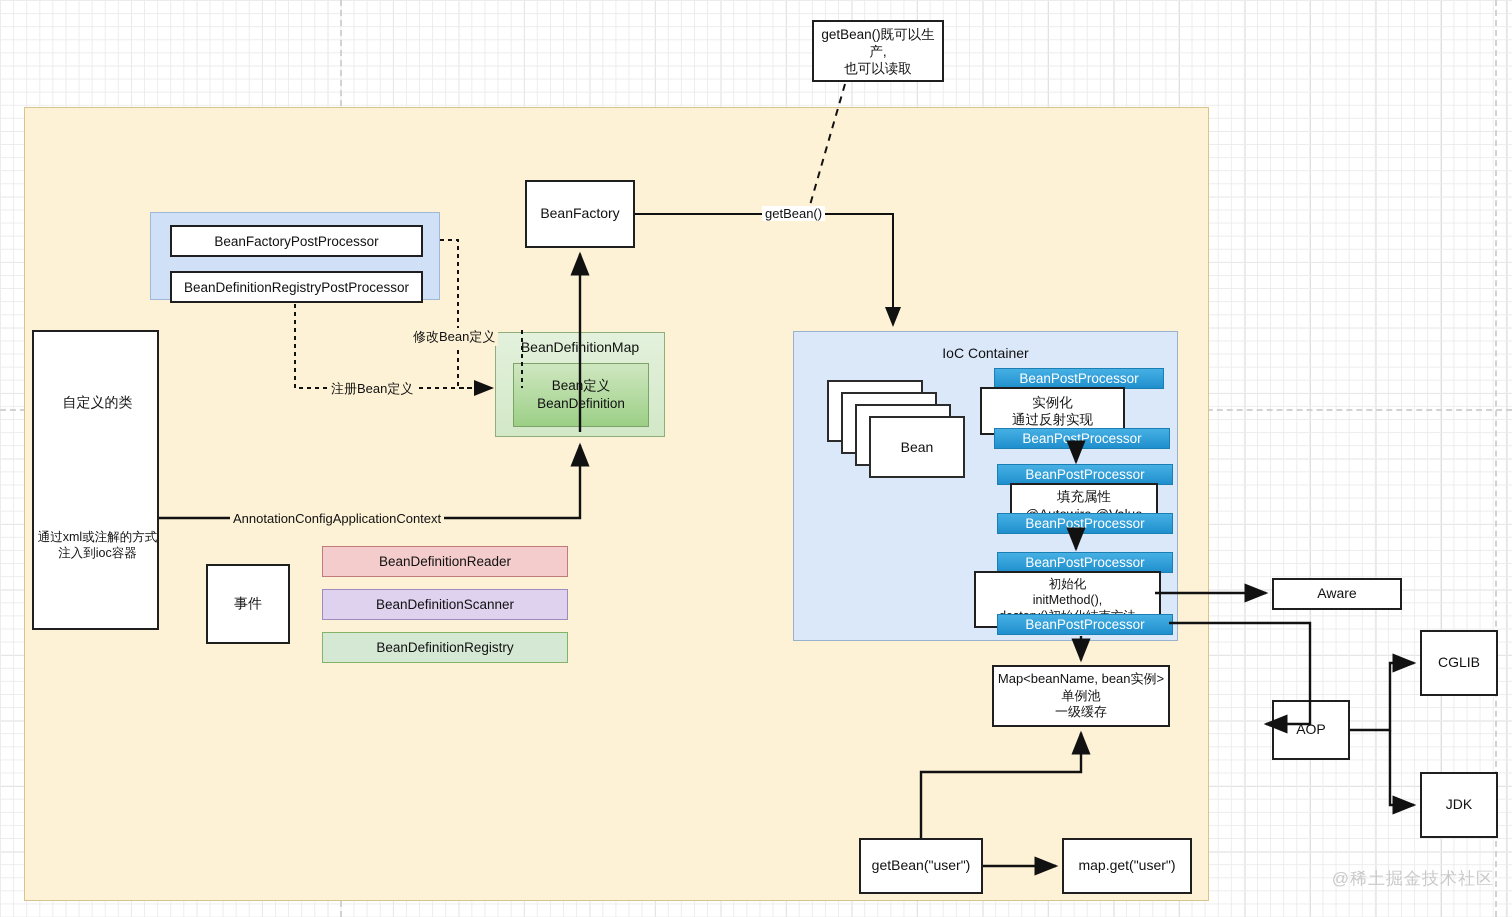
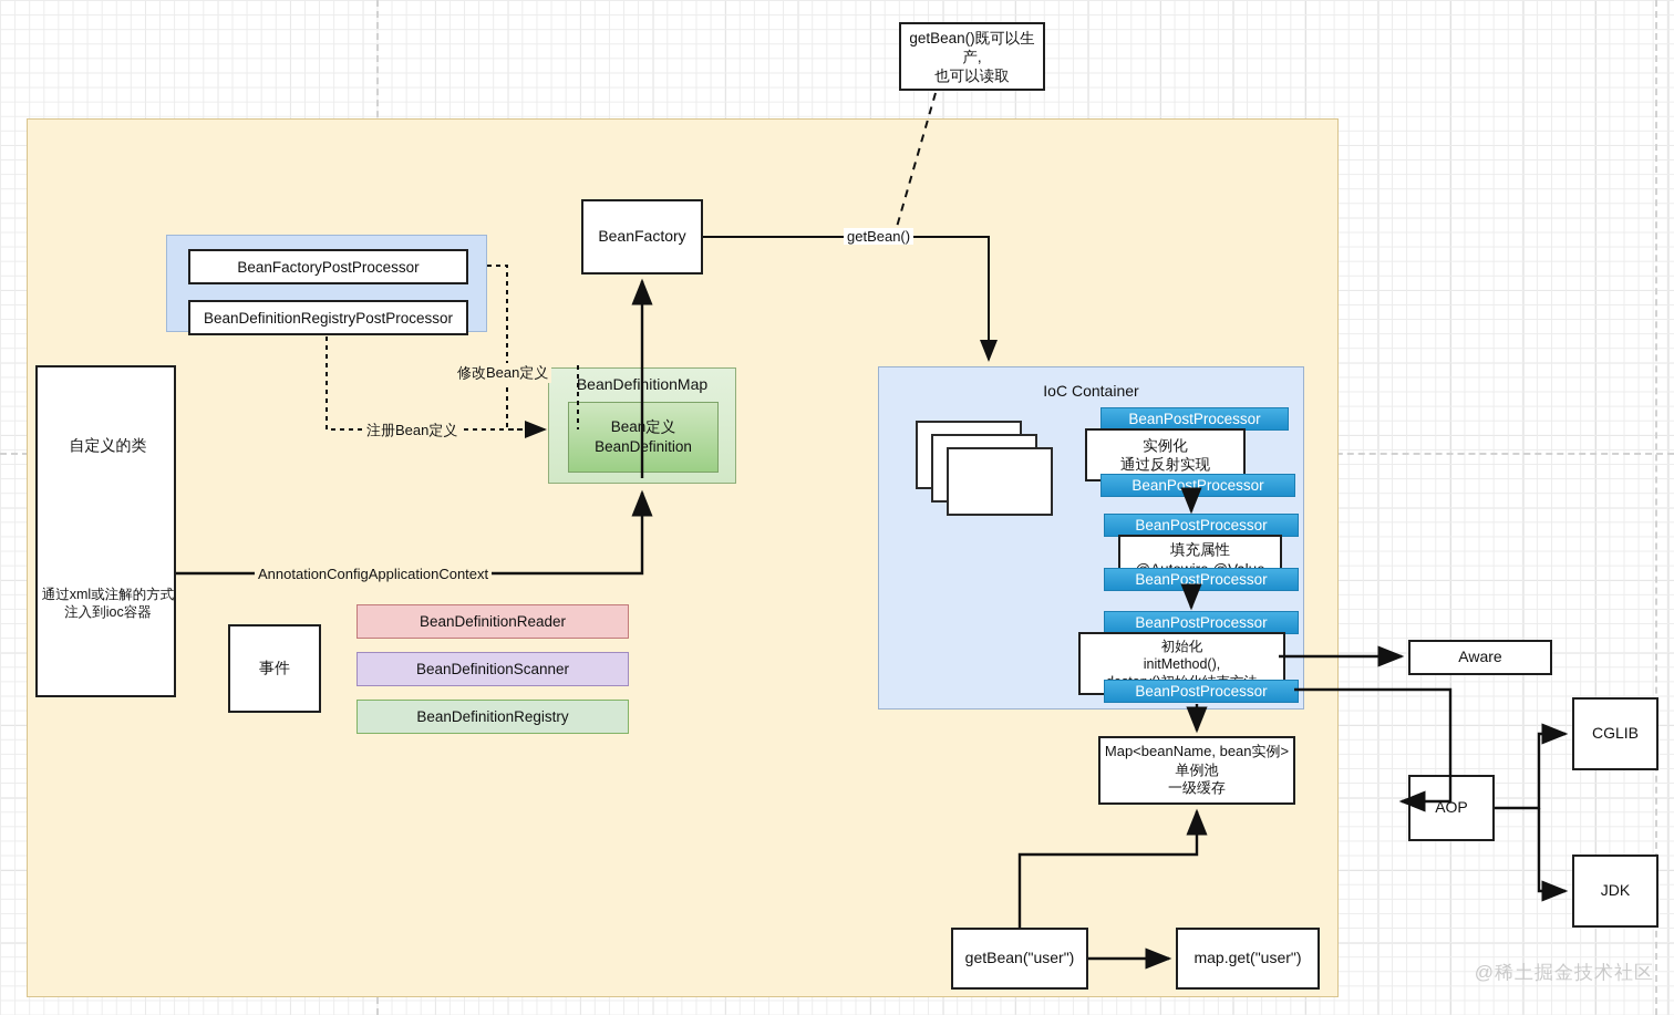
  getBean()既可以生产,
  也可以读取
  BeanFactoryPostProcessor
  BeanDefinitionRegistryPostProcessor
  自定义的类
  通过xml或注解的方式
  注入到ioc容器
  事件
  BeanDefinitionReader
  BeanDefinitionScanner
  BeanDefinitionRegistry
  BeanFactory
  BeanDefinitionMap
  Bea定义
  BeanDefinition
  IoC Container
- Bean
  BeanPostProcessor
  实例化
  通过反射实现
  BeanPostProcessor
  BeanPostProcessor
  填充属性
  BeanPostProcessor
  BeanPostProcessor
  初始化
  initMethod(),
  BeanPostProcessor
  Map<beanName, bean实例>
  单例池
  一级缓存
  getBean("user")
  map.get("user")
  Aware
  AOP
  CGLIB
  JDK
  getBean()
  修改Bean定义
  注册Bean定义
  AnnotationConfigApplicationContext
  @稀土掘金技术社区
